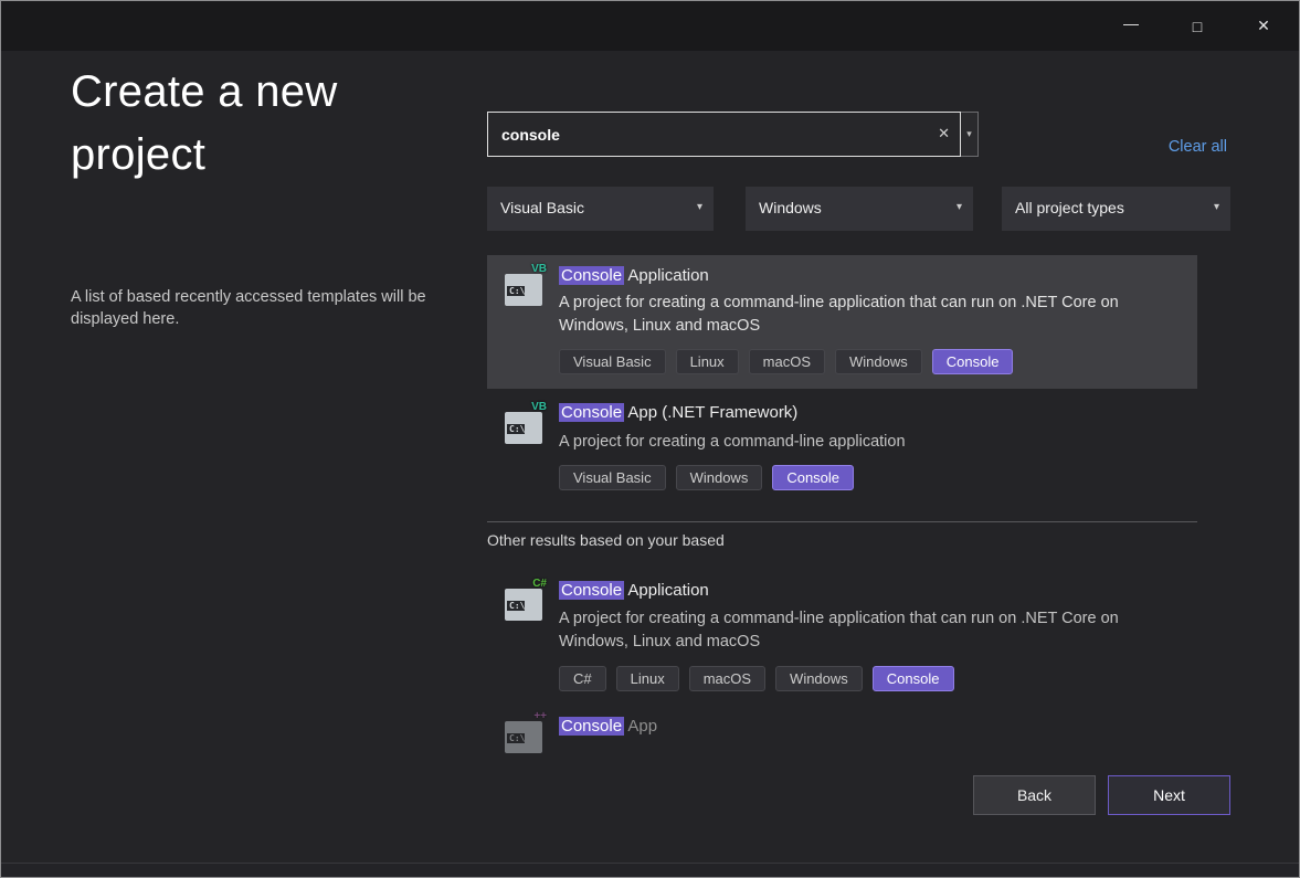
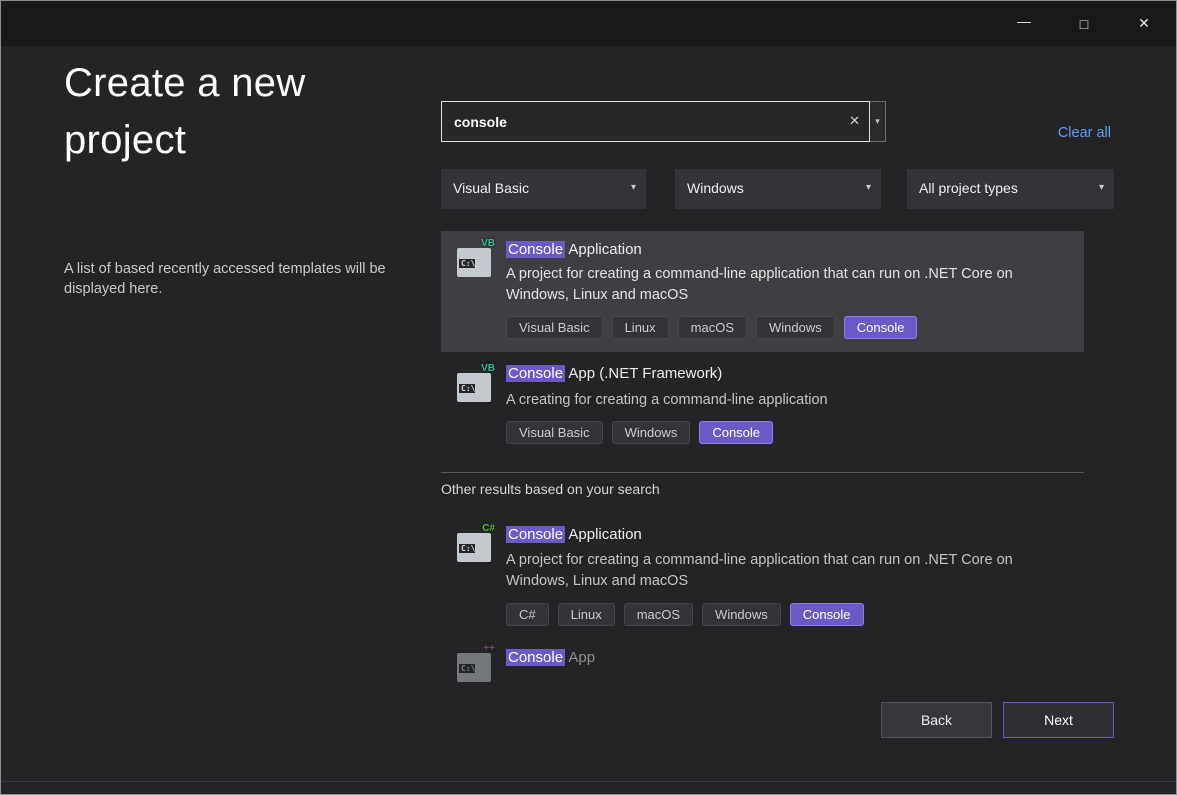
  —
  □
  ✕
  Create a new project
  A list of based recently accessed templates will be displayed here.
  console
  ✕
  ▾
  Clear all
  Visual Basic
  ▾
  Windows
  ▾
  All project types
  ▾
  C:\
  VB
  Console Application
  A project for creating a command-line application that can run on .NET Core on Windows, Linux and macOS
  Visual Basic
  Linux
  macOS
  Windows
  Console
  C:\
  VB
  Console App (.NET Framework)
- A project for creating a command-line application
+ A creating for creating a command-line application
  Visual Basic
  Windows
  Console
- Other results based on your based
+ Other results based on your search
  C:\
  C#
  Console Application
  A project for creating a command-line application that can run on .NET Core on Windows, Linux and macOS
  C#
  Linux
  macOS
  Windows
  Console
  C:\
  ++
  Console App
  Back
  Next
